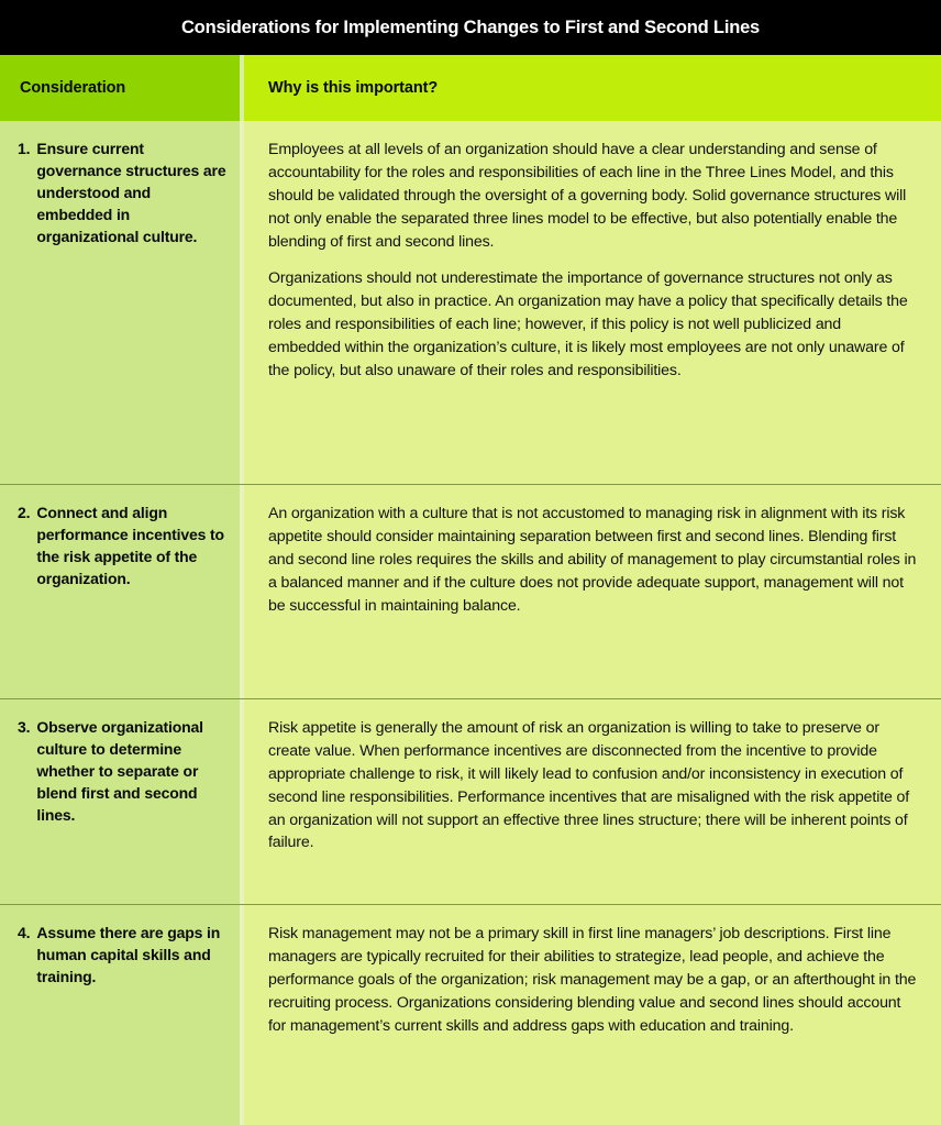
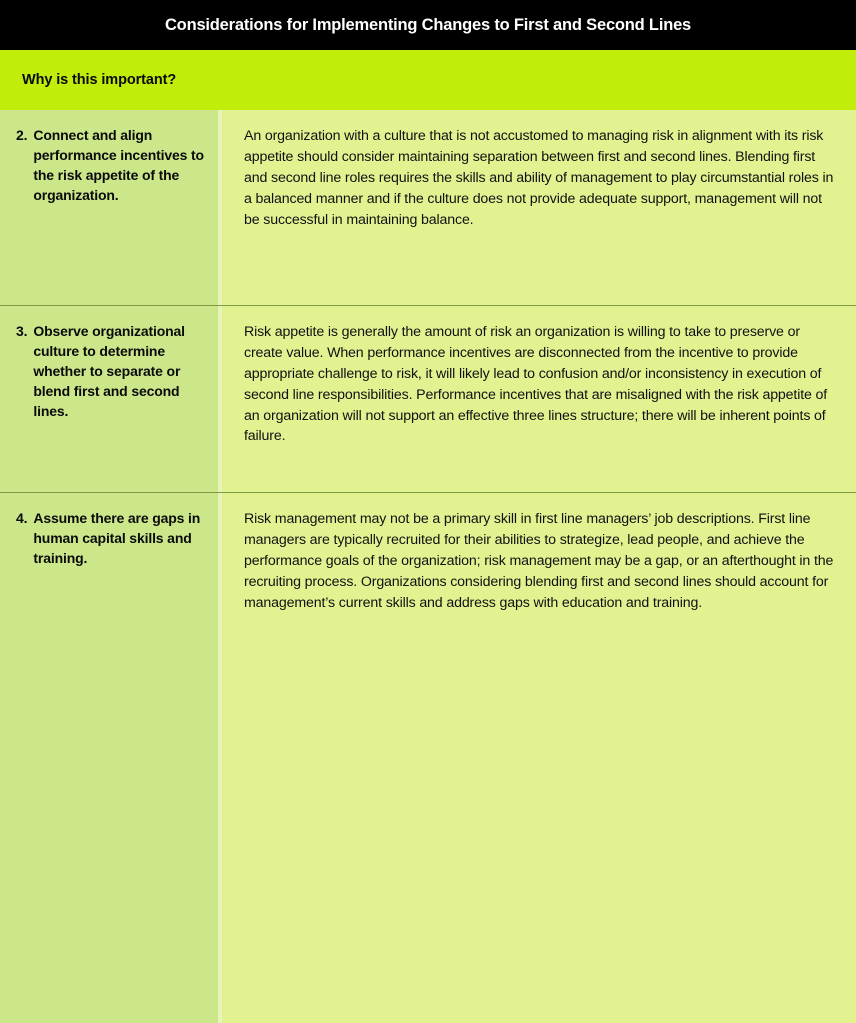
  Considerations for Implementing Changes to First and Second Lines
- Consideration
  Why is this important?
- 1.
- Ensure current governance structures are understood and embedded in organizational culture.
- Employees at all levels of an organization should have a clear understanding and sense of accountability for the roles and responsibilities of each line in the Three Lines Model, and this should be validated through the oversight of a governing body. Solid governance structures will not only enable the separated three lines model to be effective, but also potentially enable the blending of first and second lines.
- Organizations should not underestimate the importance of governance structures not only as documented, but also in practice. An organization may have a policy that specifically details the roles and responsibilities of each line; however, if this policy is not well publicized and embedded within the organization’s culture, it is likely most employees are not only unaware of the policy, but also unaware of their roles and responsibilities.
  2.
  Connect and align performance incentives to the risk appetite of the organization.
  An organization with a culture that is not accustomed to managing risk in alignment with its risk appetite should consider maintaining separation between first and second lines. Blending first and second line roles requires the skills and ability of management to play circumstantial roles in a balanced manner and if the culture does not provide adequate support, management will not be successful in maintaining balance.
  3.
  Observe organizational culture to determine whether to separate or blend first and second lines.
  Risk appetite is generally the amount of risk an organization is willing to take to preserve or create value. When performance incentives are disconnected from the incentive to provide appropriate challenge to risk, it will likely lead to confusion and/or inconsistency in execution of second line responsibilities. Performance incentives that are misaligned with the risk appetite of an organization will not support an effective three lines structure; there will be inherent points of failure.
  4.
  Assume there are gaps in human capital skills and training.
- Risk management may not be a primary skill in first line managers’ job descriptions. First line managers are typically recruited for their abilities to strategize, lead people, and achieve the performance goals of the organization; risk management may be a gap, or an afterthought in the recruiting process. Organizations considering blending value and second lines should account for management’s current skills and address gaps with education and training.
+ Risk management may not be a primary skill in first line managers’ job descriptions. First line managers are typically recruited for their abilities to strategize, lead people, and achieve the performance goals of the organization; risk management may be a gap, or an afterthought in the recruiting process. Organizations considering blending first and second lines should account for management’s current skills and address gaps with education and training.
